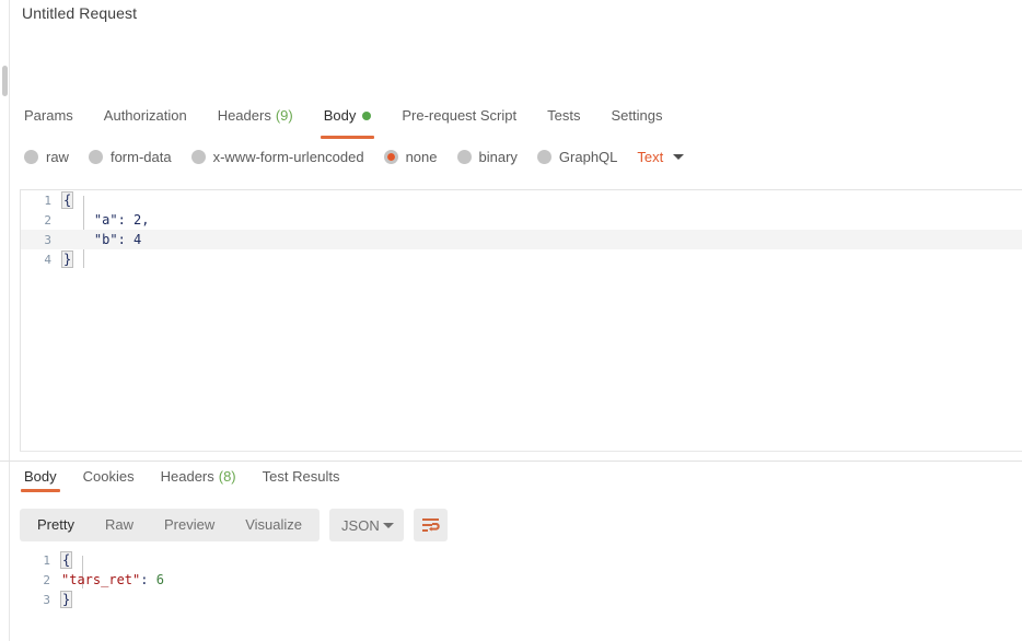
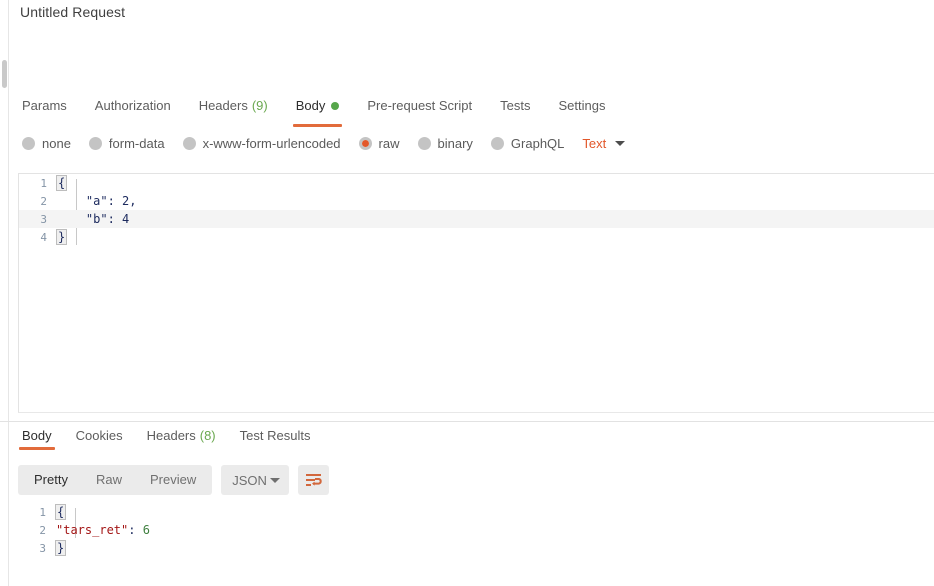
  Untitled Request
  Params
  Authorization
  Headers
  (9)
  Body
  Pre-request Script
  Tests
  Settings
- raw
+ none
  form-data
  x-www-form-urlencoded
- none
+ raw
  binary
  GraphQL
  Text
  1
  {
  2
  "a": 2,
  3
  "b": 4
  4
  }
  Body
  Cookies
  Headers
  (8)
  Test Results
  Pretty
  Raw
  Preview
- Visualize
  JSON
  1
  {
  2
  "tars_ret": 6
  3
  }
